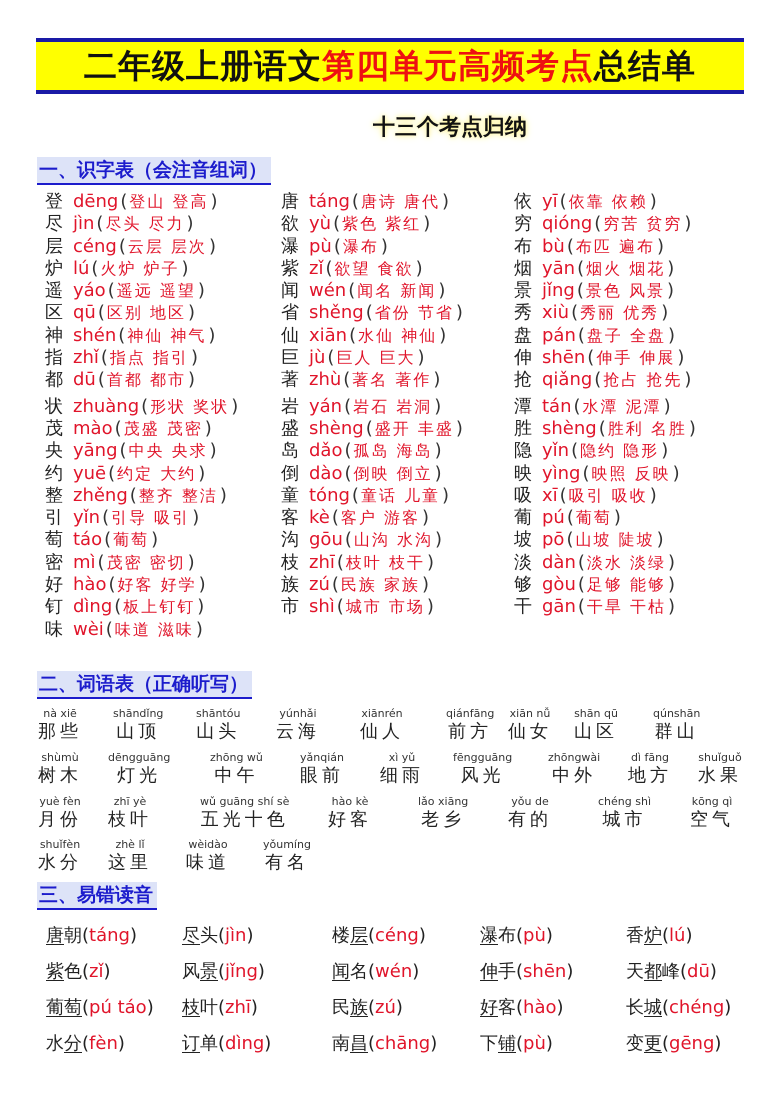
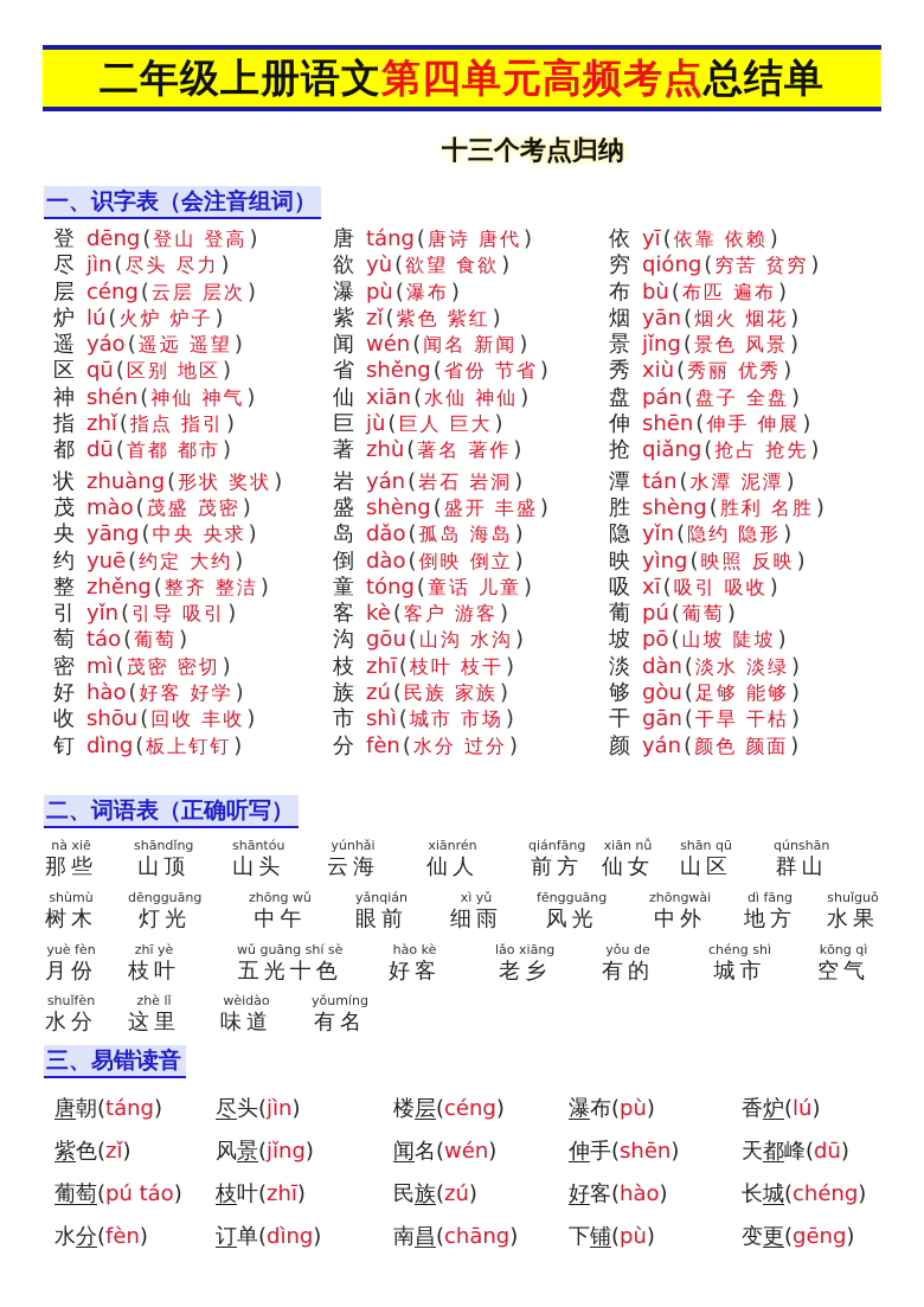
  二年级上册语文
  第四单元高频考点
  总结单
  十三个考点归纳
  一、识字表（会注音组词）
  登 dēng(登山 登高)
  尽 jìn(尽头 尽力)
  层 céng(云层 层次)
  炉 lú(火炉 炉子)
  遥 yáo(遥远 遥望)
  区 qū(区别 地区)
  神 shén(神仙 神气)
  指 zhǐ(指点 指引)
  都 dū(首都 都市)
  状 zhuàng(形状 奖状)
  茂 mào(茂盛 茂密)
  央 yāng(中央 央求)
  约 yuē(约定 大约)
  整 zhěng(整齐 整洁)
  引 yǐn(引导 吸引)
  萄 táo(葡萄)
  密 mì(茂密 密切)
  好 hào(好客 好学)
+ 收 shōu(回收 丰收)
  钉 dìng(板上钉钉)
- 味 wèi(味道 滋味)
  唐 táng(唐诗 唐代)
- 欲 yù(紫色 紫红)
+ 欲 yù(欲望 食欲)
  瀑 pù(瀑布)
- 紫 zǐ(欲望 食欲)
+ 紫 zǐ(紫色 紫红)
  闻 wén(闻名 新闻)
  省 shěng(省份 节省)
  仙 xiān(水仙 神仙)
  巨 jù(巨人 巨大)
  著 zhù(著名 著作)
  岩 yán(岩石 岩洞)
  盛 shèng(盛开 丰盛)
  岛 dǎo(孤岛 海岛)
  倒 dào(倒映 倒立)
  童 tóng(童话 儿童)
  客 kè(客户 游客)
  沟 gōu(山沟 水沟)
  枝 zhī(枝叶 枝干)
  族 zú(民族 家族)
  市 shì(城市 市场)
+ 分 fèn(水分 过分)
  依 yī(依靠 依赖)
  穷 qióng(穷苦 贫穷)
  布 bù(布匹 遍布)
  烟 yān(烟火 烟花)
  景 jǐng(景色 风景)
  秀 xiù(秀丽 优秀)
  盘 pán(盘子 全盘)
  伸 shēn(伸手 伸展)
  抢 qiǎng(抢占 抢先)
  潭 tán(水潭 泥潭)
  胜 shèng(胜利 名胜)
  隐 yǐn(隐约 隐形)
  映 yìng(映照 反映)
  吸 xī(吸引 吸收)
  葡 pú(葡萄)
  坡 pō(山坡 陡坡)
  淡 dàn(淡水 淡绿)
  够 gòu(足够 能够)
  干 gān(干旱 干枯)
+ 颜 yán(颜色 颜面)
  二、词语表（正确听写）
  nà xiē
  那些
  shāndǐng
  山顶
  shāntóu
  山头
  yúnhǎi
  云海
  xiānrén
  仙人
  qiánfāng
  前方
  xiān nǚ
  仙女
  shān qū
  山区
  qúnshān
  群山
  shùmù
  树木
  dēngguāng
  灯光
  zhōng wǔ
  中午
  yǎnqián
  眼前
  xì yǔ
  细雨
  fēngguāng
  风光
  zhōngwài
  中外
  dì fāng
  地方
  shuǐguǒ
  水果
  yuè fèn
  月份
  zhī yè
  枝叶
  wǔ guāng shí sè
  五光十色
  hào kè
  好客
  lǎo xiāng
  老乡
  yǒu de
  有的
  chéng shì
  城市
  kōng qì
  空气
  shuǐfèn
  水分
  zhè lǐ
  这里
  wèidào
  味道
  yǒumíng
  有名
  三、易错读音
  唐朝(táng)
  尽头(jìn)
  楼层(céng)
  瀑布(pù)
  香炉(lú)
  紫色(zǐ)
  风景(jǐng)
  闻名(wén)
  伸手(shēn)
  天都峰(dū)
  葡萄(pú táo)
  枝叶(zhī)
  民族(zú)
  好客(hào)
  长城(chéng)
  水分(fèn)
  订单(dìng)
  南昌(chāng)
  下铺(pù)
  变更(gēng)
